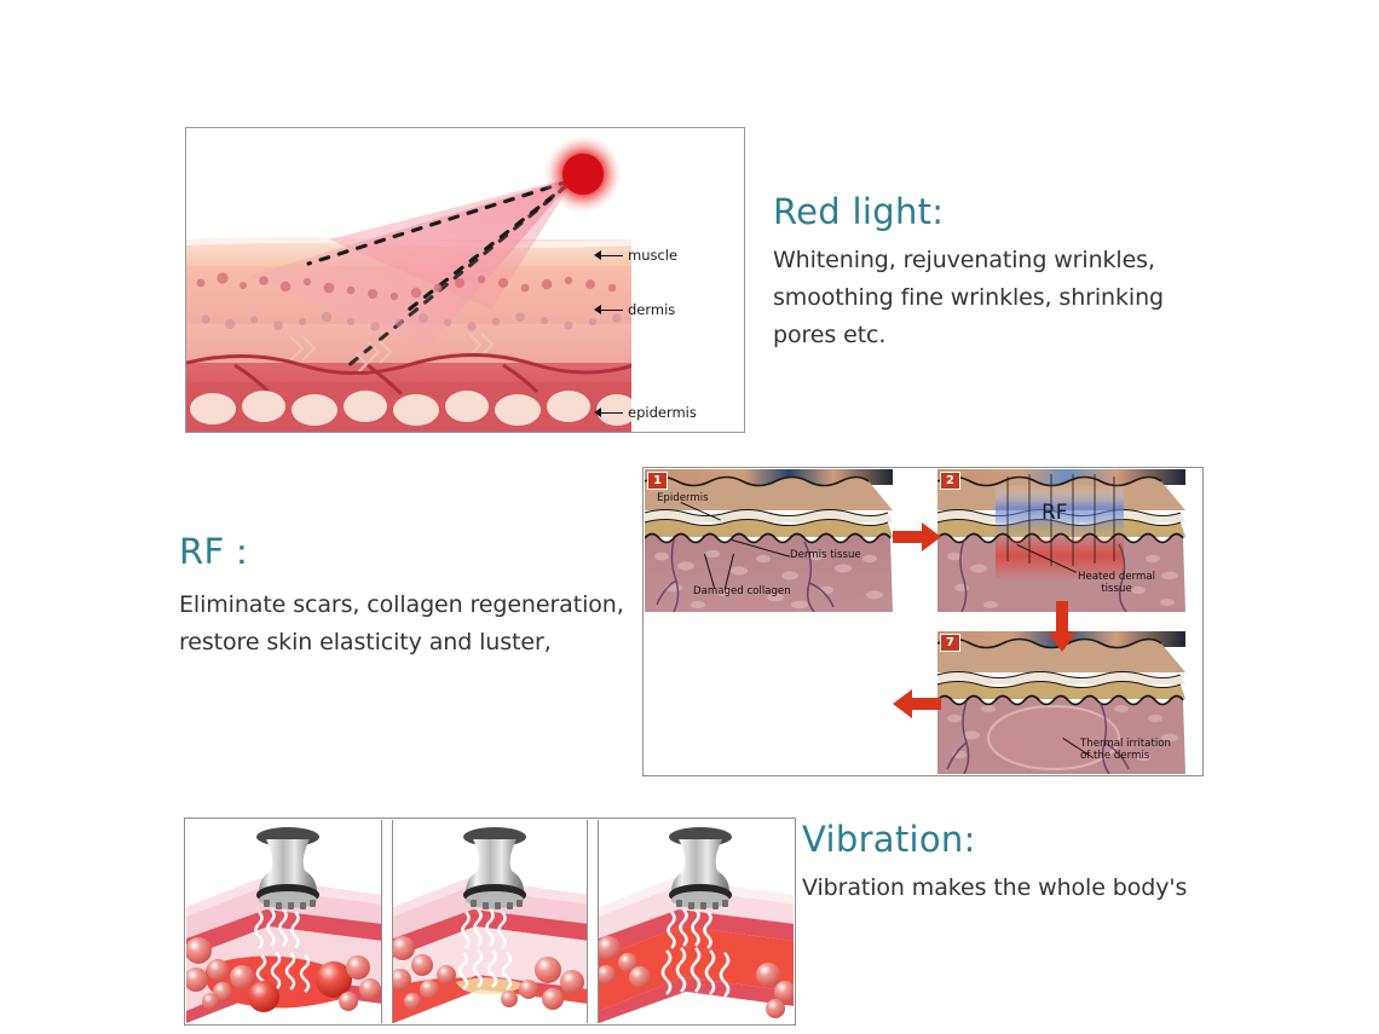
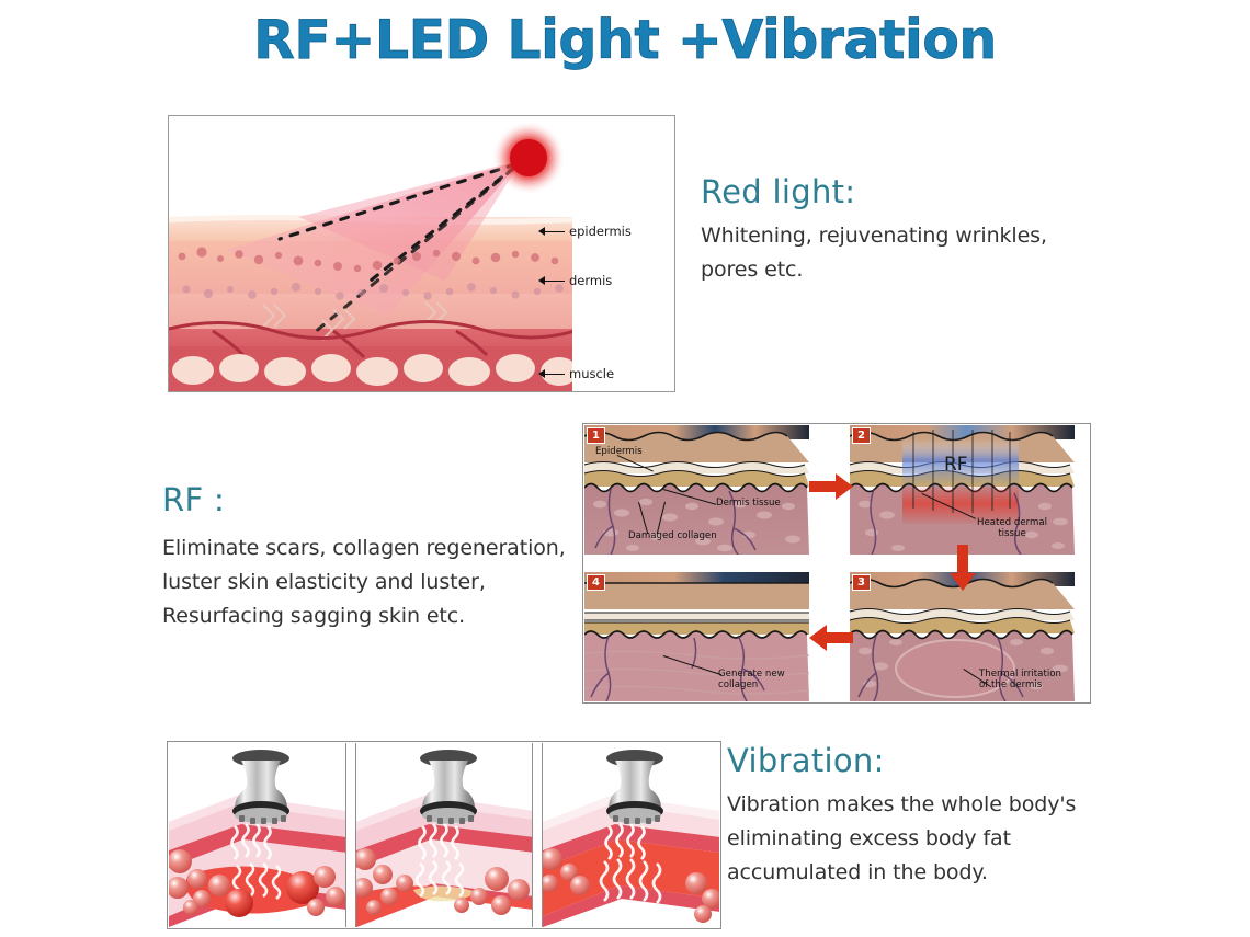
+ RF+LED Light +Vibration
- muscle
+ epidermis
  dermis
- epidermis
+ muscle
  Red light:
  Whitening, rejuvenating wrinkles,
- smoothing fine wrinkles, shrinking
  pores etc.
  RF：
  Eliminate scars, collagen regeneration,
- restore skin elasticity and luster,
+ luster skin elasticity and luster,
+ Resurfacing sagging skin etc.
  1
  Epidermis
  Dermis tissue
  Damaged collagen
  2
  RF
  Heated dermal
  tissue
- 7
+ 3
  Thermal irritation
  of the dermis
+ 4
+ Generate new
+ collagen
  Vibration:
  Vibration makes the whole body's
+ eliminating excess body fat
+ accumulated in the body.
